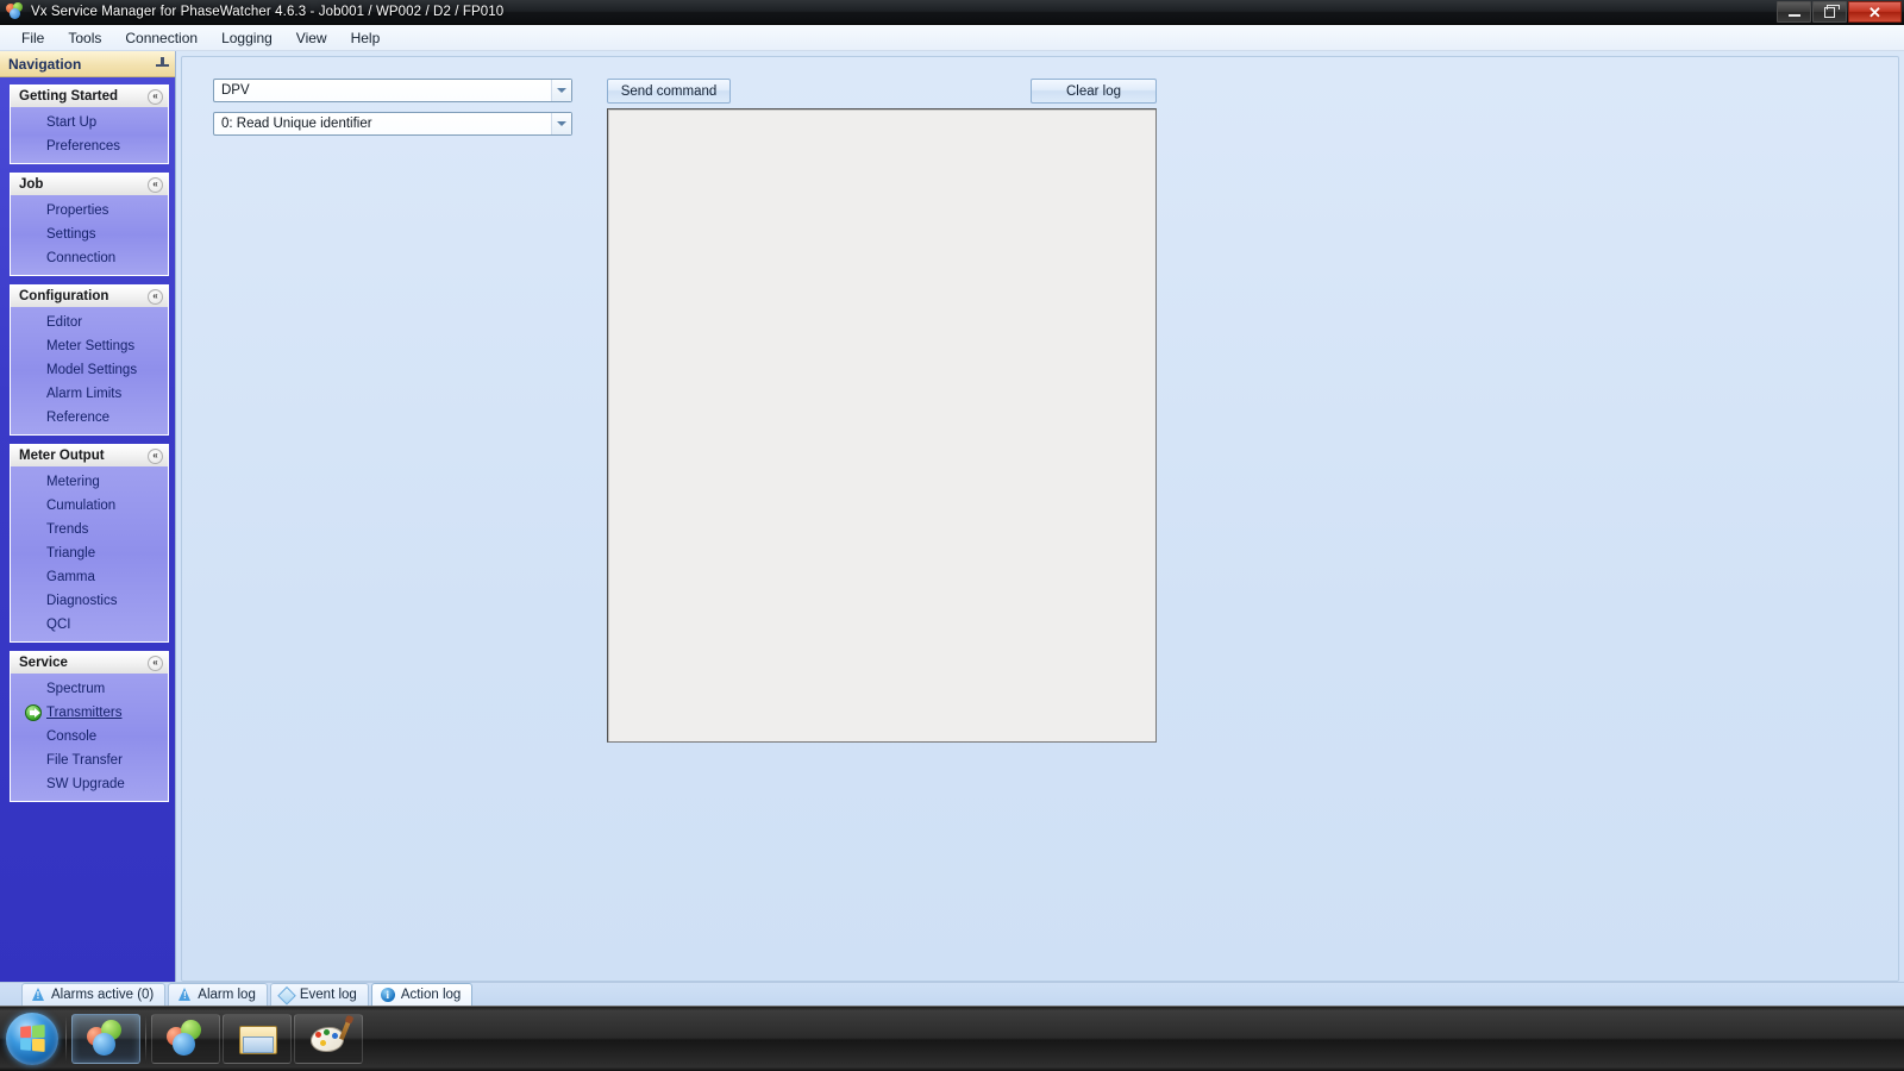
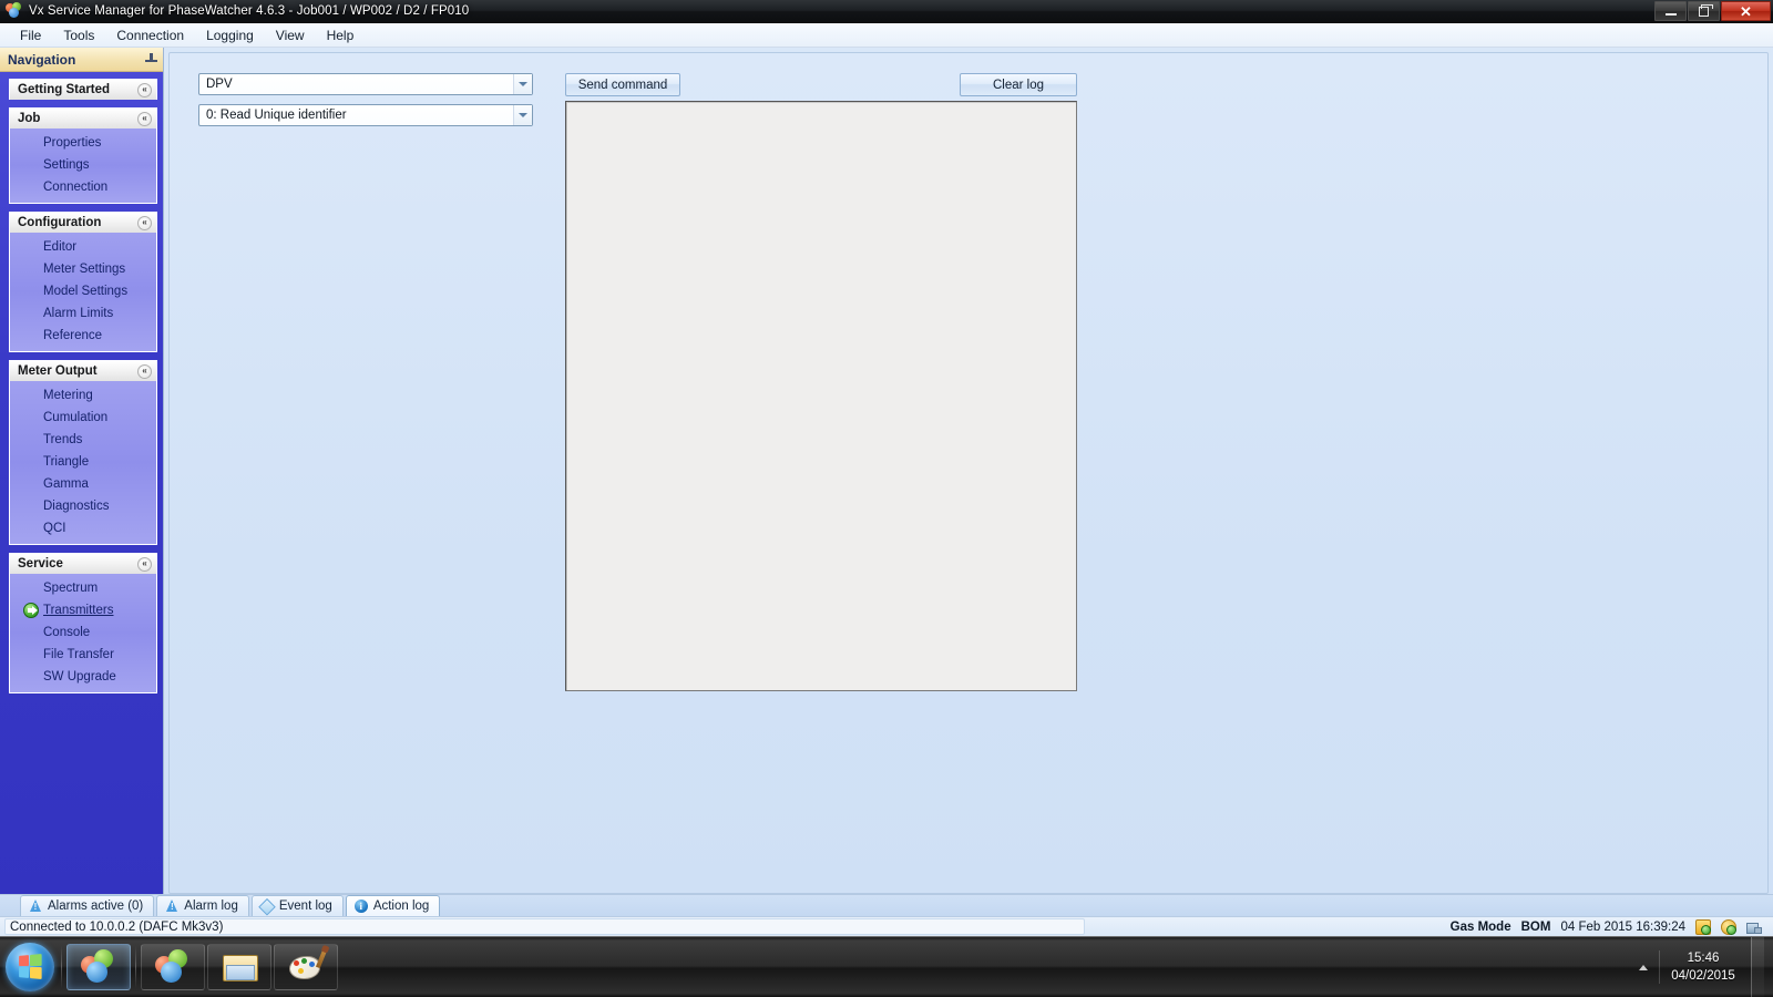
  Vx Service Manager for PhaseWatcher 4.6.3 - Job001 / WP002 / D2 / FP010
  ✕
  File
  Tools
  Connection
  Logging
  View
  Help
  Navigation
  Getting Started
  «
- Start Up
- Preferences
  Job
  «
  Properties
  Settings
  Connection
  Configuration
  «
  Editor
  Meter Settings
  Model Settings
  Alarm Limits
  Reference
  Meter Output
  «
  Metering
  Cumulation
  Trends
  Triangle
  Gamma
  Diagnostics
  QCI
  Service
  «
  Spectrum
  Transmitters
  Console
  File Transfer
  SW Upgrade
  DPV
  0: Read Unique identifier
  Send command
  Clear log
  Alarms active (0)
  Alarm log
  Event log
  Action log
+ Connected to 10.0.0.2 (DAFC Mk3v3)
+ Gas Mode
+ BOM
+ 04 Feb 2015 16:39:24
+ 15:46
+ 04/02/2015
